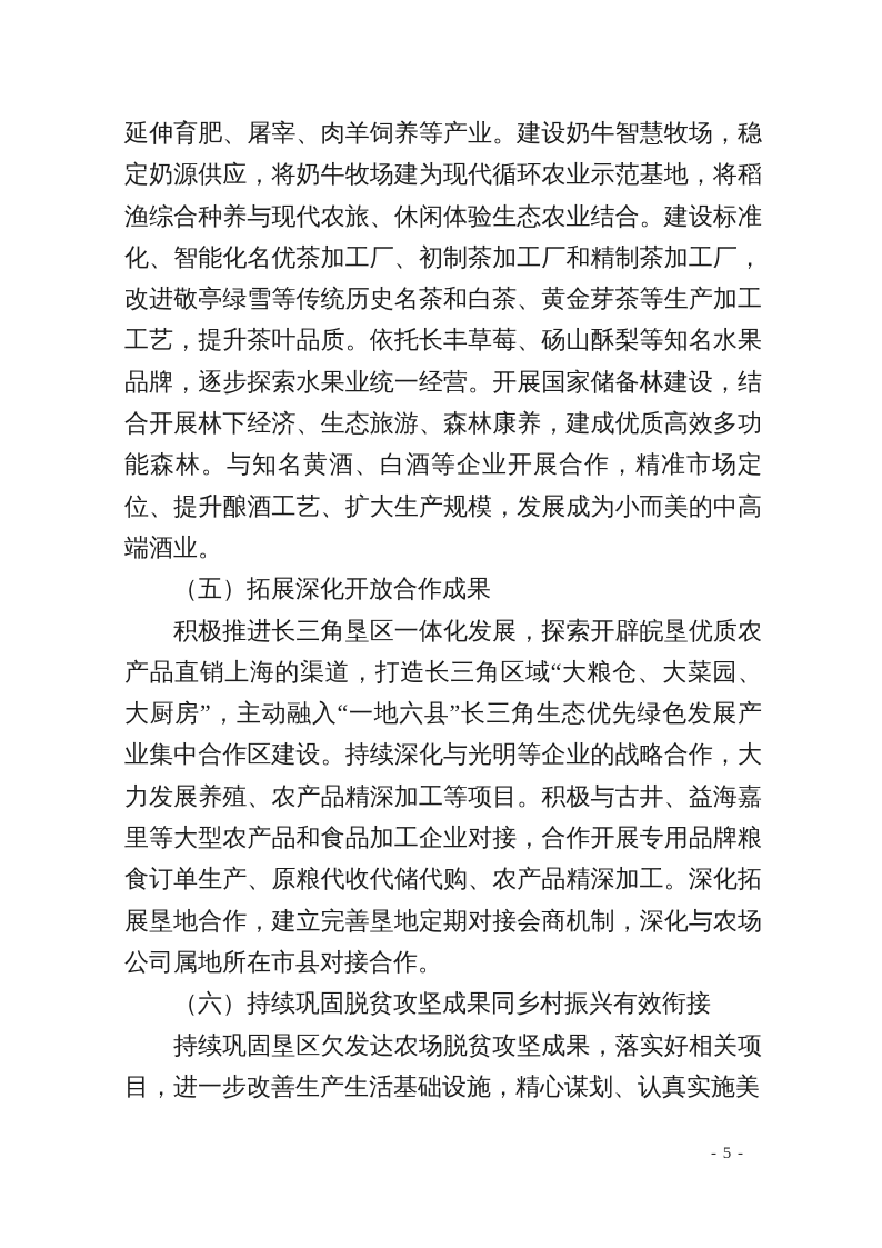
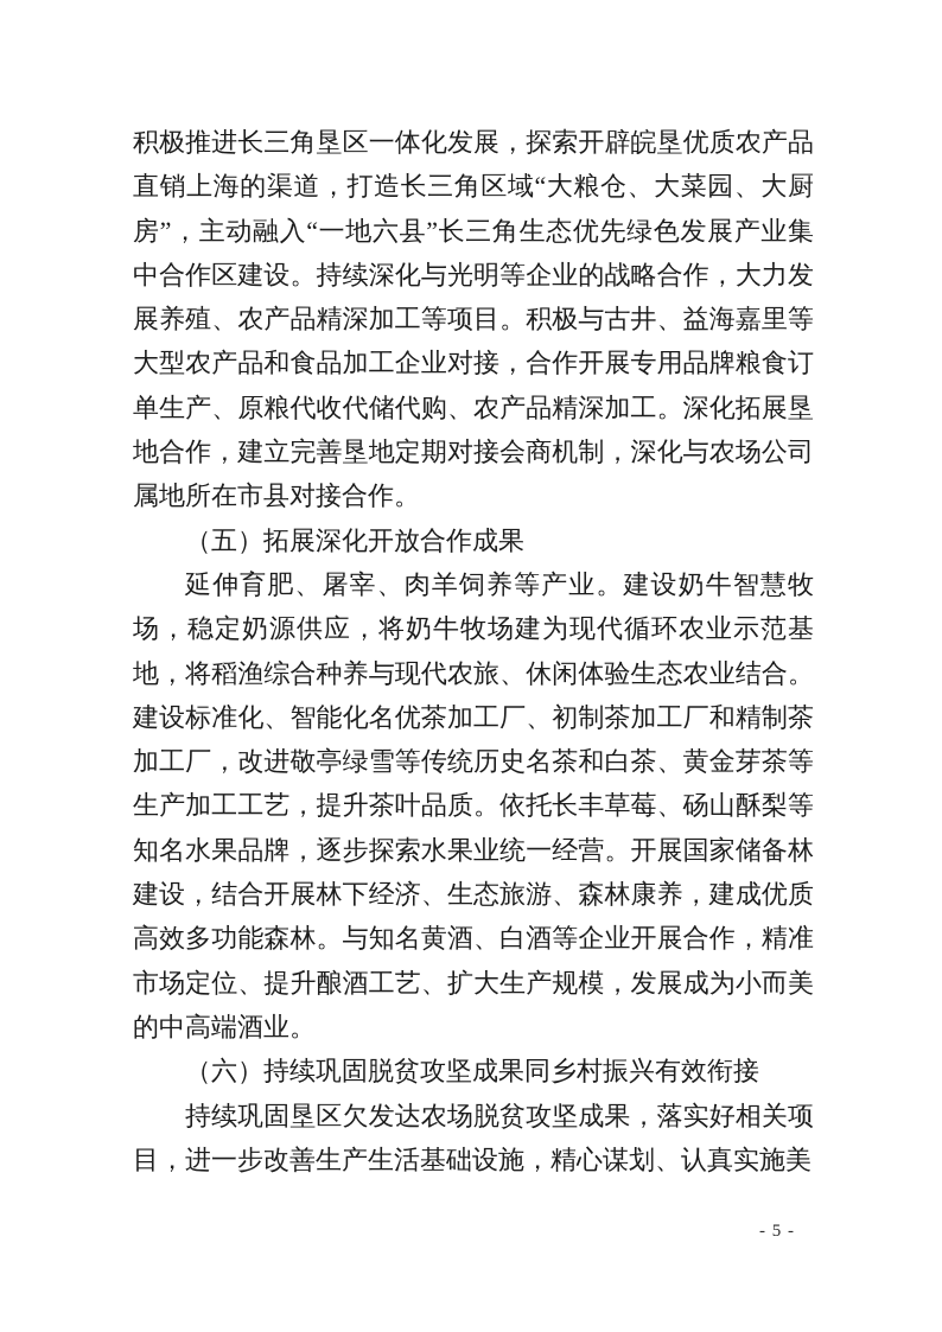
- 延伸育肥、屠宰、肉羊饲养等产业。建设奶牛智慧牧场，稳定奶源供应，将奶牛牧场建为现代循环农业示范基地，将稻渔综合种养与现代农旅、休闲体验生态农业结合。建设标准化、智能化名优茶加工厂、初制茶加工厂和精制茶加工厂，改进敬亭绿雪等传统历史名茶和白茶、黄金芽茶等生产加工工艺，提升茶叶品质。依托长丰草莓、砀山酥梨等知名水果品牌，逐步探索水果业统一经营。开展国家储备林建设，结合开展林下经济、生态旅游、森林康养，建成优质高效多功能森林。与知名黄酒、白酒等企业开展合作，精准市场定位、提升酿酒工艺、扩大生产规模，发展成为小而美的中高端酒业。
+ 积极推进长三角垦区一体化发展，探索开辟皖垦优质农产品直销上海的渠道，打造长三角区域“大粮仓、大菜园、大厨房”，主动融入“一地六县”长三角生态优先绿色发展产业集中合作区建设。持续深化与光明等企业的战略合作，大力发展养殖、农产品精深加工等项目。积极与古井、益海嘉里等大型农产品和食品加工企业对接，合作开展专用品牌粮食订单生产、原粮代收代储代购、农产品精深加工。深化拓展垦地合作，建立完善垦地定期对接会商机制，深化与农场公司属地所在市县对接合作。
  （五）拓展深化开放合作成果
- 积极推进长三角垦区一体化发展，探索开辟皖垦优质农产品直销上海的渠道，打造长三角区域“大粮仓、大菜园、大厨房”，主动融入“一地六县”长三角生态优先绿色发展产业集中合作区建设。持续深化与光明等企业的战略合作，大力发展养殖、农产品精深加工等项目。积极与古井、益海嘉里等大型农产品和食品加工企业对接，合作开展专用品牌粮食订单生产、原粮代收代储代购、农产品精深加工。深化拓展垦地合作，建立完善垦地定期对接会商机制，深化与农场公司属地所在市县对接合作。
+ 延伸育肥、屠宰、肉羊饲养等产业。建设奶牛智慧牧场，稳定奶源供应，将奶牛牧场建为现代循环农业示范基地，将稻渔综合种养与现代农旅、休闲体验生态农业结合。建设标准化、智能化名优茶加工厂、初制茶加工厂和精制茶加工厂，改进敬亭绿雪等传统历史名茶和白茶、黄金芽茶等生产加工工艺，提升茶叶品质。依托长丰草莓、砀山酥梨等知名水果品牌，逐步探索水果业统一经营。开展国家储备林建设，结合开展林下经济、生态旅游、森林康养，建成优质高效多功能森林。与知名黄酒、白酒等企业开展合作，精准市场定位、提升酿酒工艺、扩大生产规模，发展成为小而美的中高端酒业。
  （六）持续巩固脱贫攻坚成果同乡村振兴有效衔接
  持续巩固垦区欠发达农场脱贫攻坚成果，落实好相关项目，进一步改善生产生活基础设施，精心谋划、认真实施美
  - 5 -
